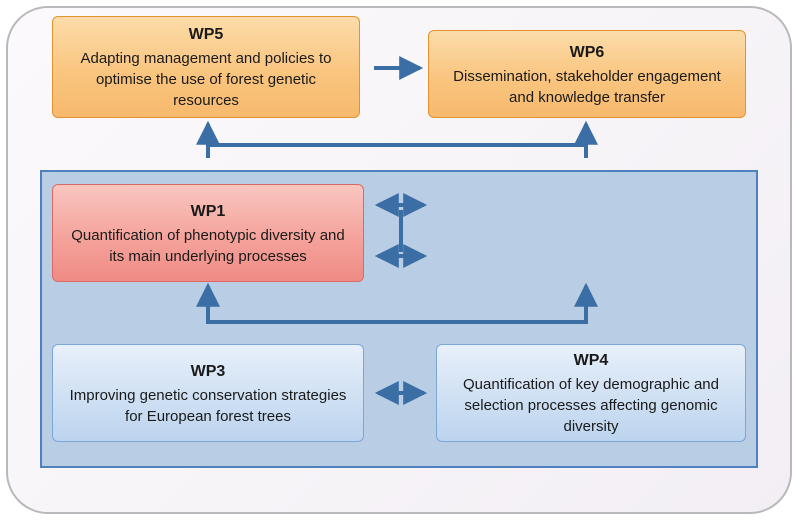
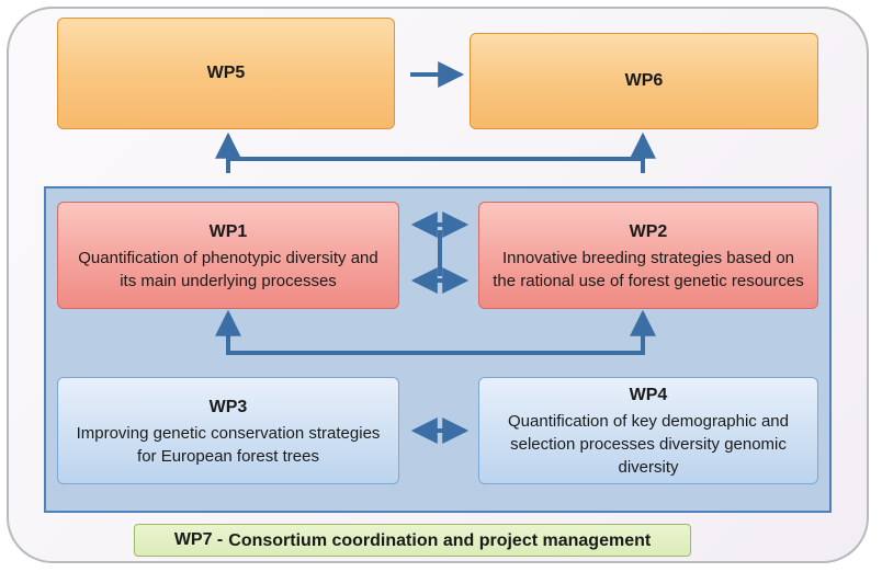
  WP5
- Adapting management and policies to optimise the use of forest genetic resources
  WP6
- Dissemination, stakeholder engagement and knowledge transfer
  WP1
  Quantification of phenotypic diversity and its main underlying processes
+ WP2
+ Innovative breeding strategies based on the rational use of forest genetic resources
  WP3
  Improving genetic conservation strategies for European forest trees
  WP4
- Quantification of key demographic and selection processes affecting genomic diversity
+ Quantification of key demographic and selection processes diversity genomic diversity
+ WP7 -
+ Consortium coordination and project management
